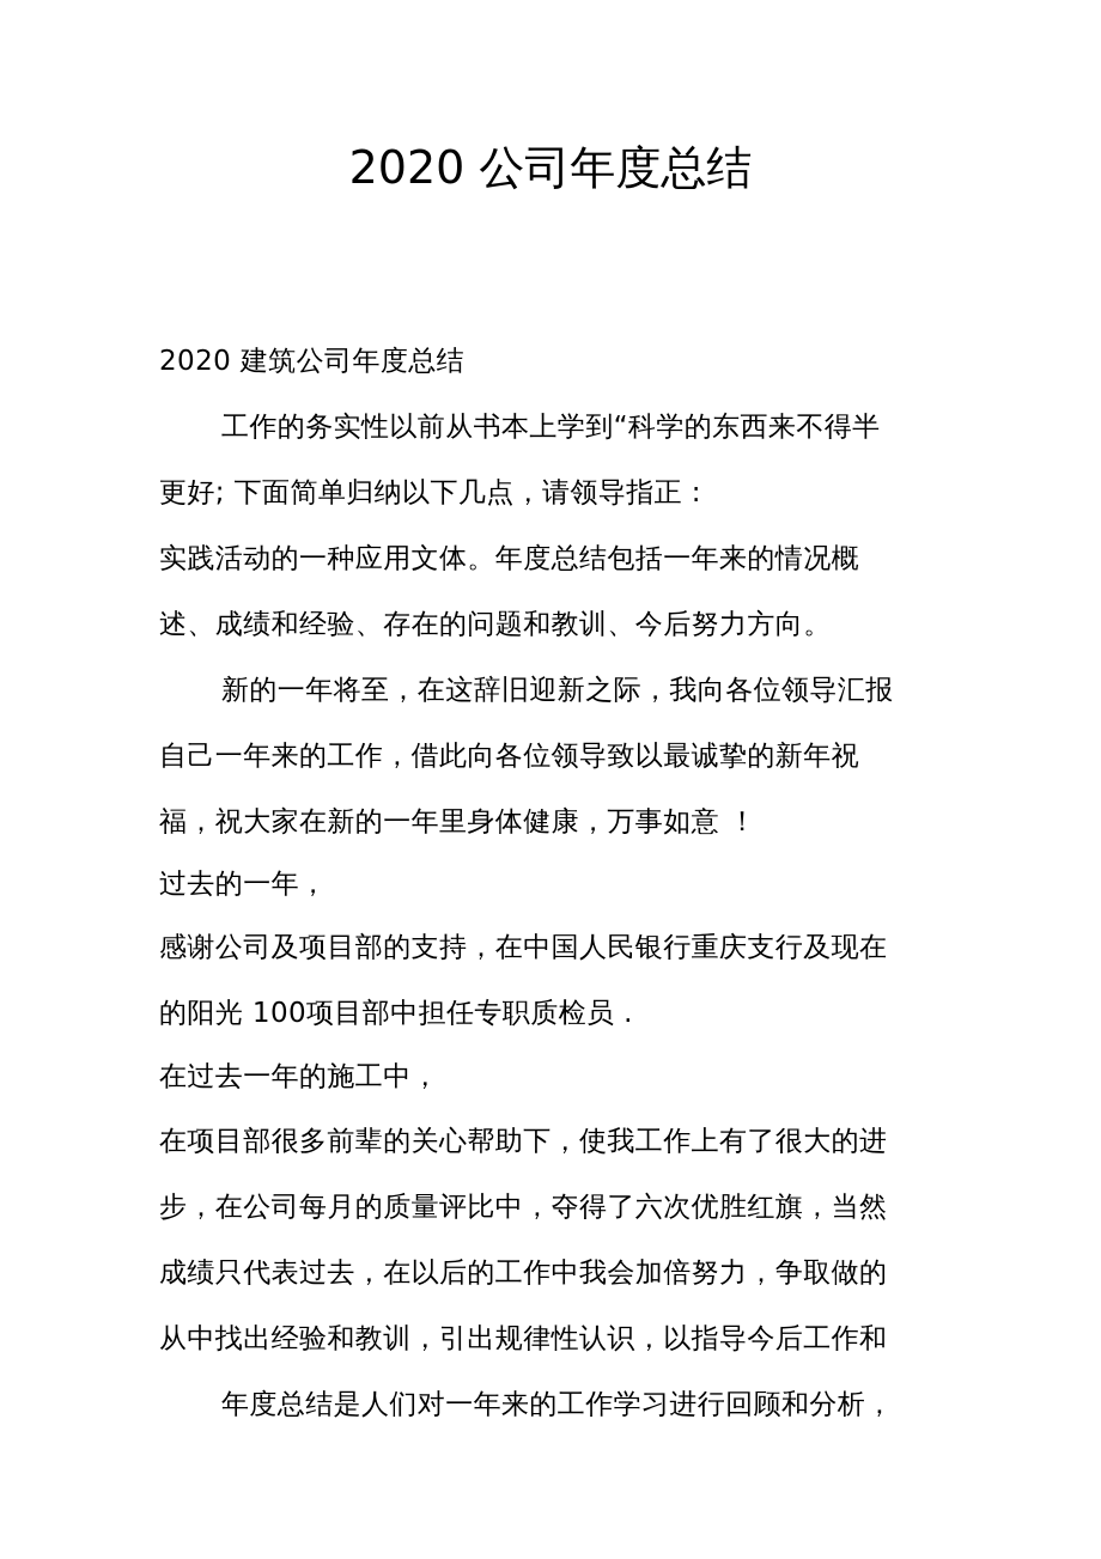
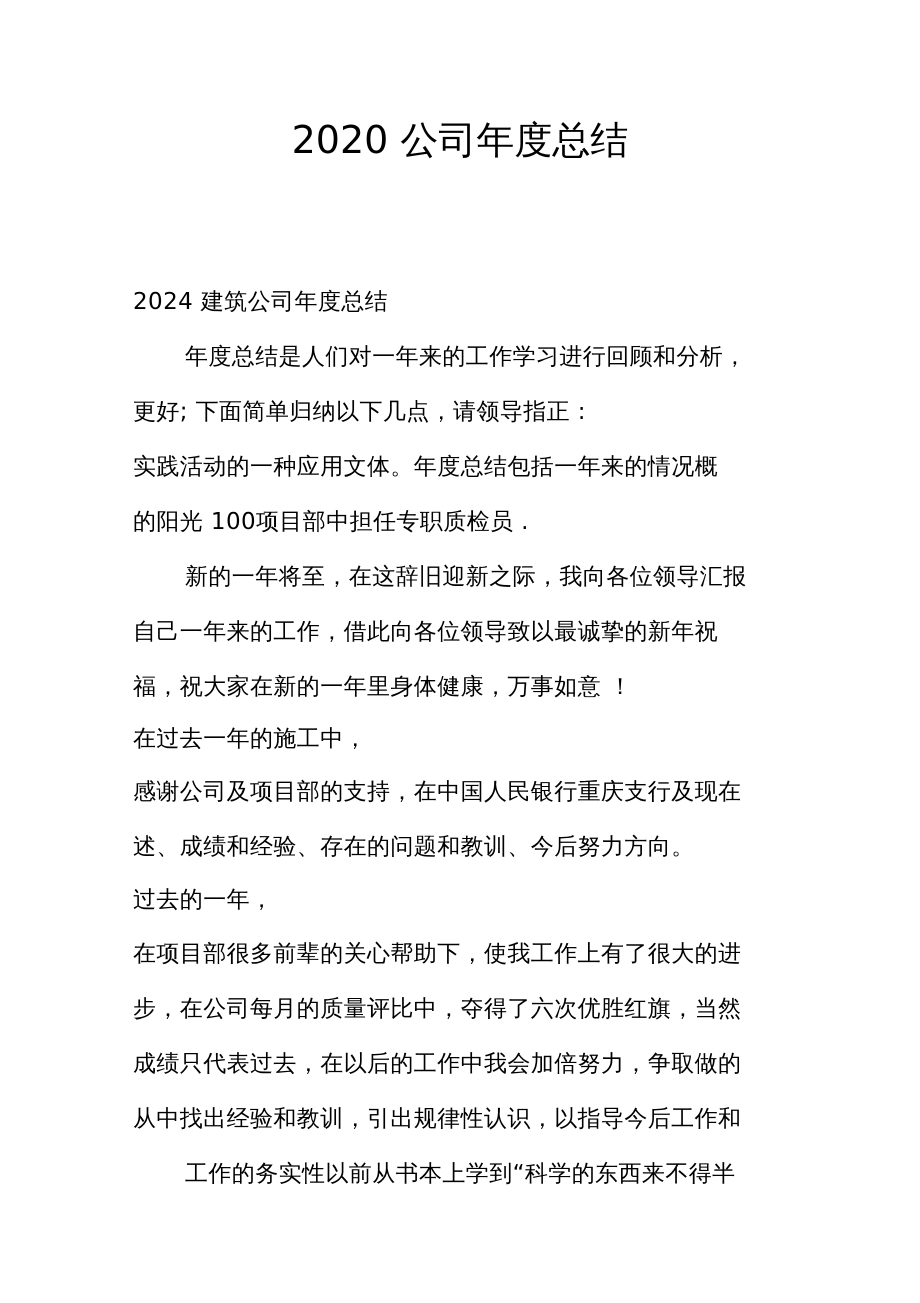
  2020 公司年度总结
- 2020 建筑公司年度总结
+ 2024 建筑公司年度总结
- 工作的务实性以前从书本上学到“科学的东西来不得半
+ 年度总结是人们对一年来的工作学习进行回顾和分析，
  更好; 下面简单归纳以下几点，请领导指正 :
  实践活动的一种应用文体。年度总结包括一年来的情况概
- 述、成绩和经验、存在的问题和教训、今后努力方向。
+ 的阳光 100项目部中担任专职质检员 .
  新的一年将至，在这辞旧迎新之际，我向各位领导汇报
  自己一年来的工作，借此向各位领导致以最诚挚的新年祝
  福，祝大家在新的一年里身体健康，万事如意 ！
- 过去的一年，
+ 在过去一年的施工中，
  感谢公司及项目部的支持，在中国人民银行重庆支行及现在
- 的阳光 100项目部中担任专职质检员 .
+ 述、成绩和经验、存在的问题和教训、今后努力方向。
- 在过去一年的施工中，
+ 过去的一年，
  在项目部很多前辈的关心帮助下，使我工作上有了很大的进
  步，在公司每月的质量评比中，夺得了六次优胜红旗，当然
  成绩只代表过去，在以后的工作中我会加倍努力，争取做的
  从中找出经验和教训，引出规律性认识，以指导今后工作和
- 年度总结是人们对一年来的工作学习进行回顾和分析，
+ 工作的务实性以前从书本上学到“科学的东西来不得半
